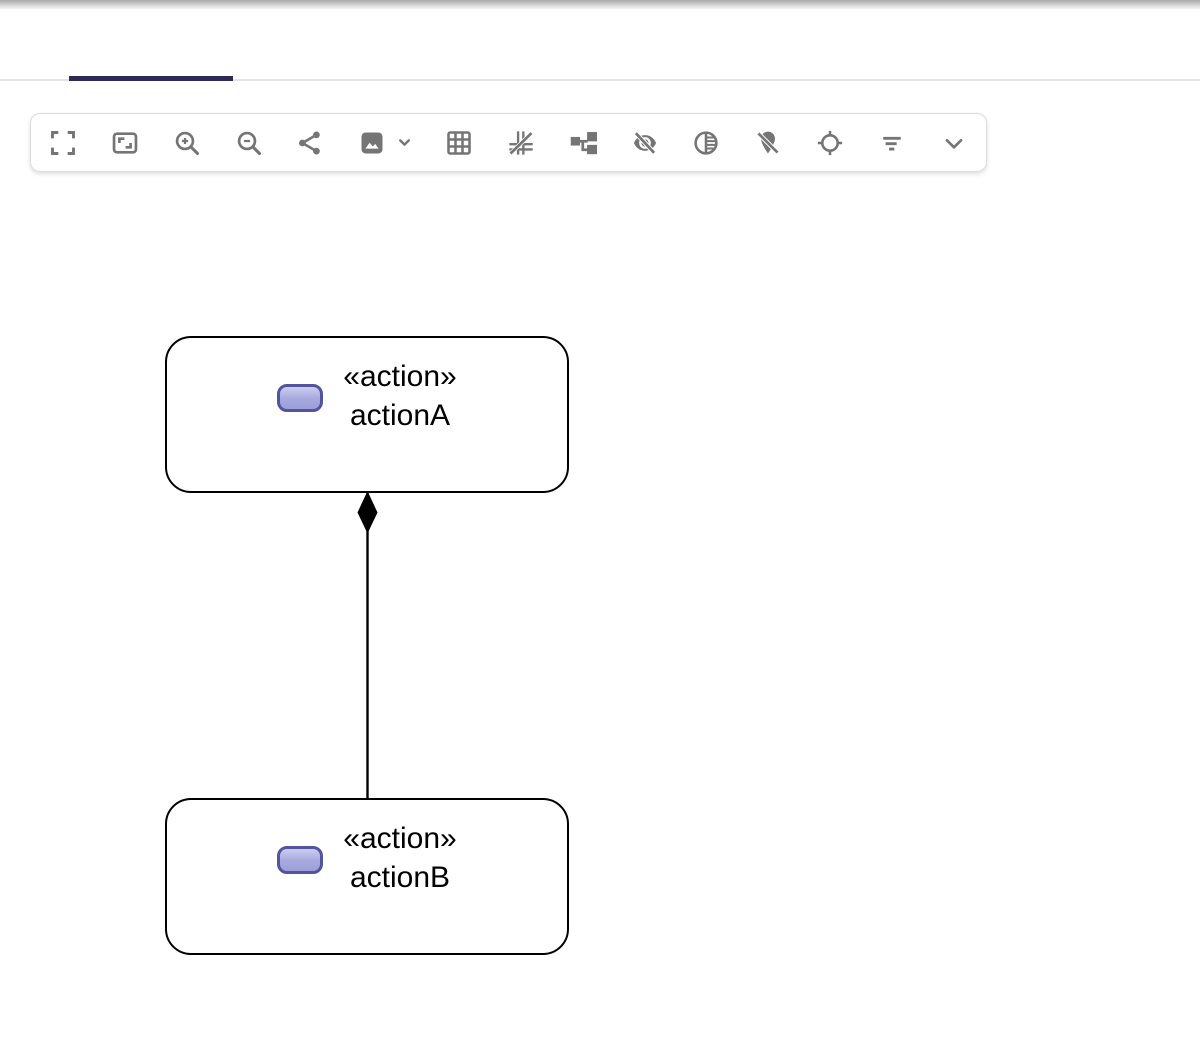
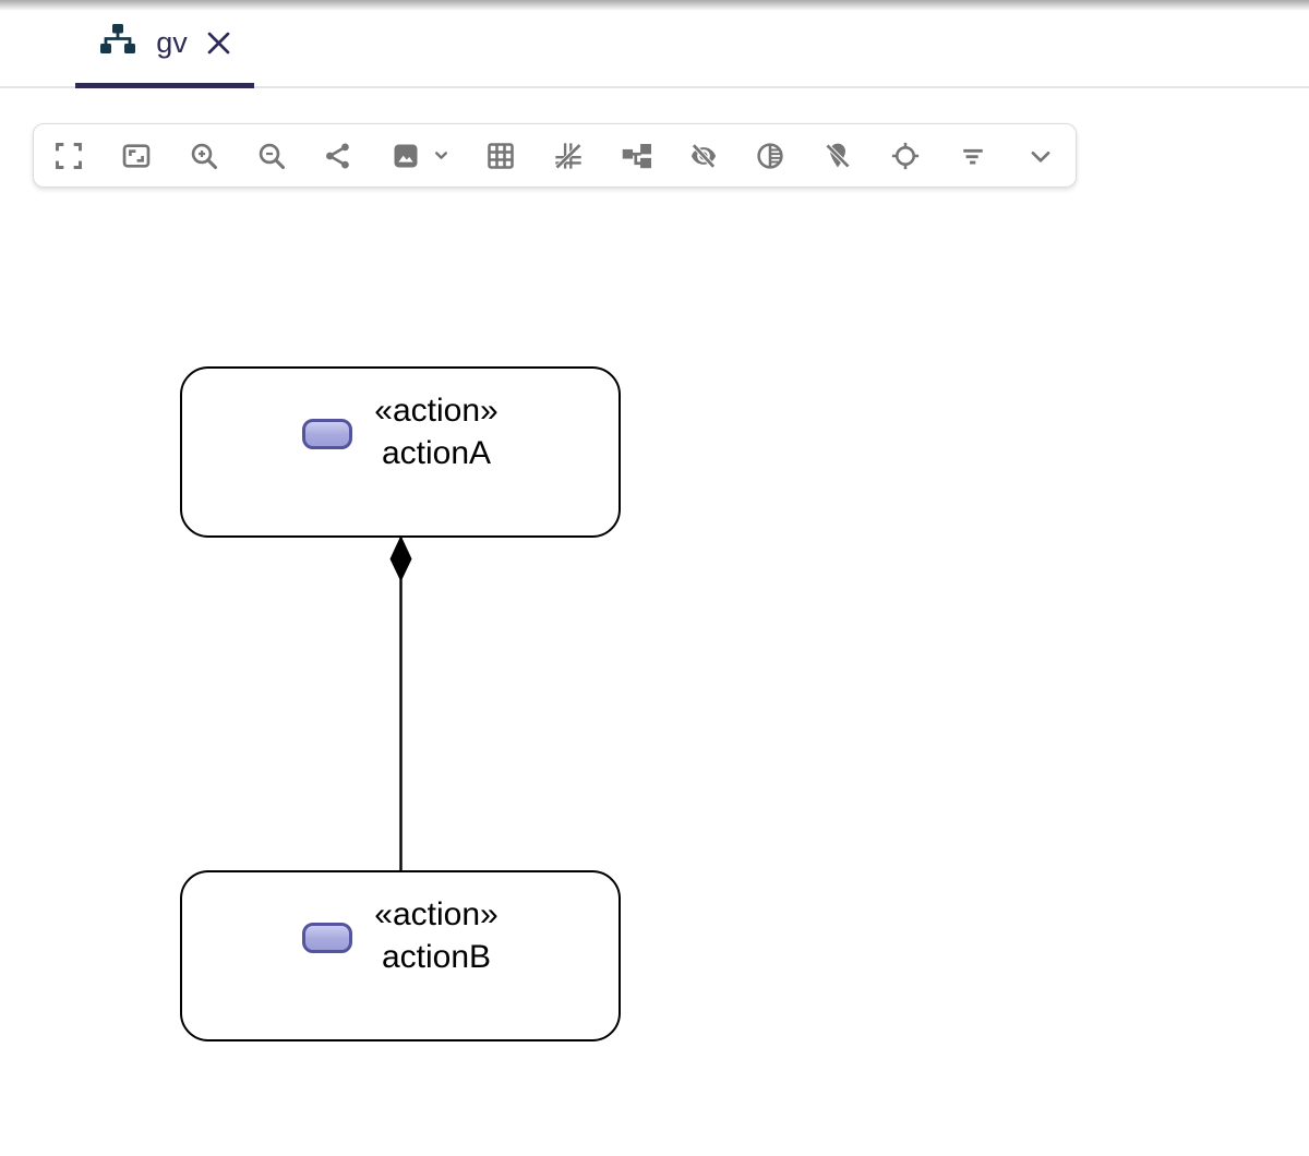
+ gv
  «action»
  actionA
  «action»
  actionB
